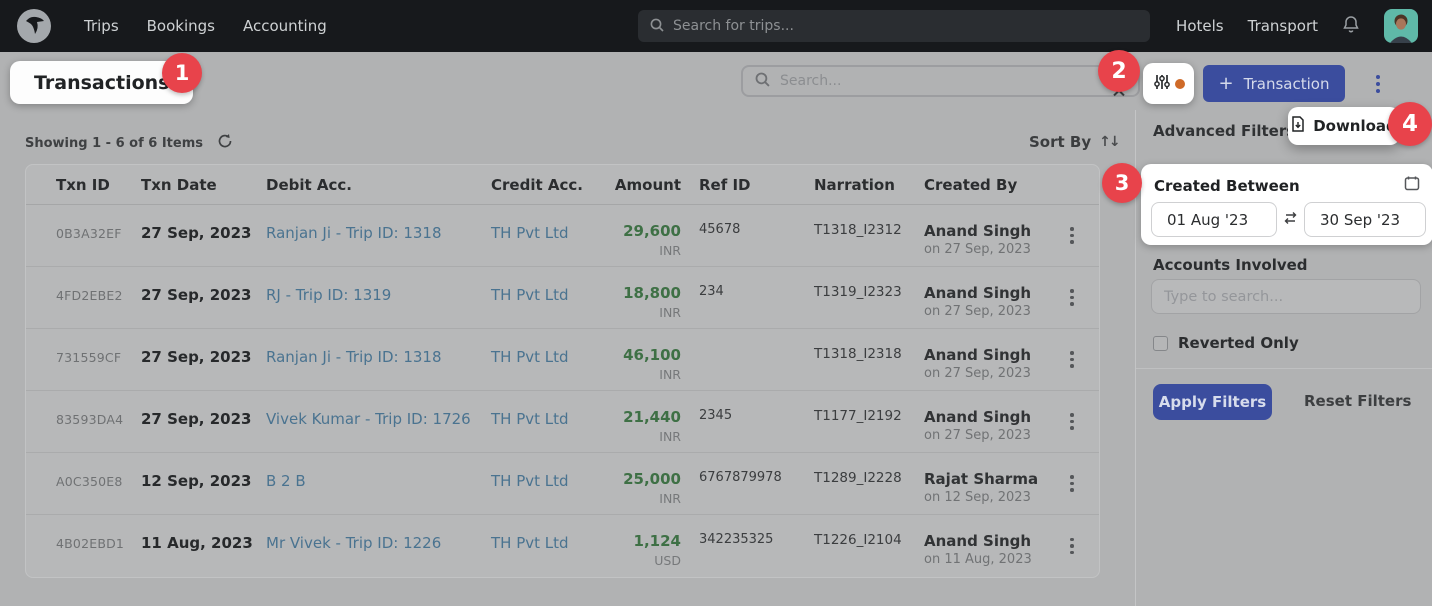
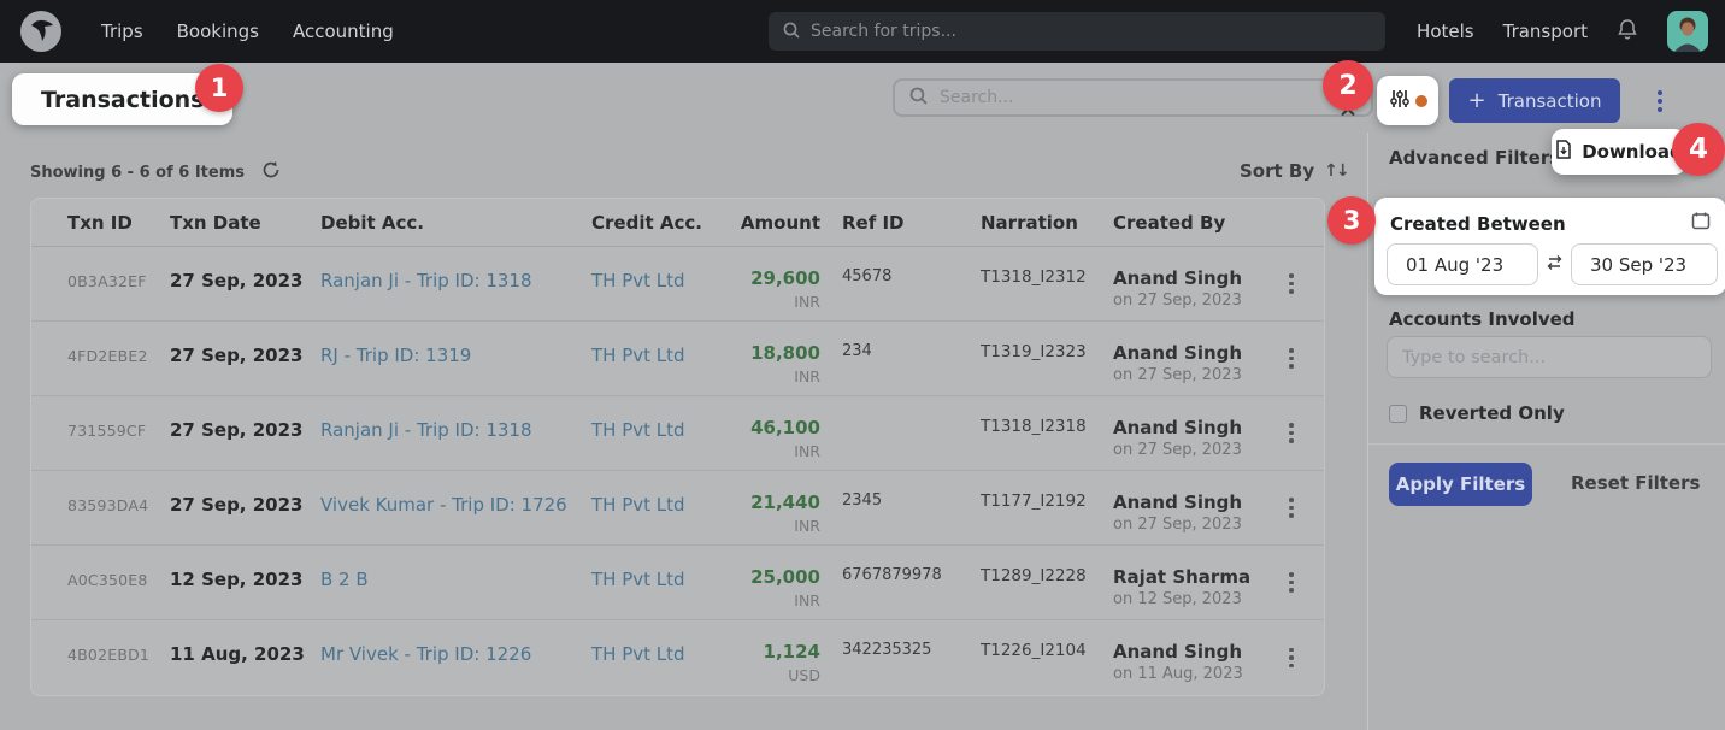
  Trips
  Bookings
  Accounting
  Search for trips...
  Hotels
  Transport
  Transaction
  1
  Search...
  2
  +
  Transaction
  Downloa
  4
- Showing 1 - 6 of 6 Items
+ Showing 6 - 6 of 6 Items
  Sort By
  ↑↓
  Txn ID
  Txn Date
  Debit Acc.
  Credit Acc.
  Amount
  Ref ID
  Narration
  Created By
  0B3A32EF
  27 Sep, 2023
  Ranjan Ji - Trip ID: 1318
  TH Pvt Ltd
  29,600
  INR
  45678
  T1318_I2312
  Anand Singh
  on 27 Sep, 2023
  4FD2EBE2
  27 Sep, 2023
  RJ - Trip ID: 1319
  TH Pvt Ltd
  18,800
  INR
  234
  T1319_I2323
  Anand Singh
  on 27 Sep, 2023
  731559CF
  27 Sep, 2023
  Ranjan Ji - Trip ID: 1318
  TH Pvt Ltd
  46,100
  INR
  T1318_I2318
  Anand Singh
  on 27 Sep, 2023
  83593DA4
  27 Sep, 2023
  Vivek Kumar - Trip ID: 1726
  TH Pvt Ltd
  21,440
  INR
  2345
  T1177_I2192
  Anand Singh
  on 27 Sep, 2023
  A0C350E8
  12 Sep, 2023
  B 2 B
  TH Pvt Ltd
  25,000
  INR
  6767879978
  T1289_I2228
  Rajat Sharma
  on 12 Sep, 2023
  4B02EBD1
  11 Aug, 2023
  Mr Vivek - Trip ID: 1226
  TH Pvt Ltd
  1,124
  USD
  342235325
  T1226_I2104
  Anand Singh
  on 11 Aug, 2023
  Advanced Filter
  Created Between
  01 Aug '23
  30 Sep '23
  Accounts Involved
  Type to search...
  Reverted Only
  Apply Filters
  Reset Filters
  3
